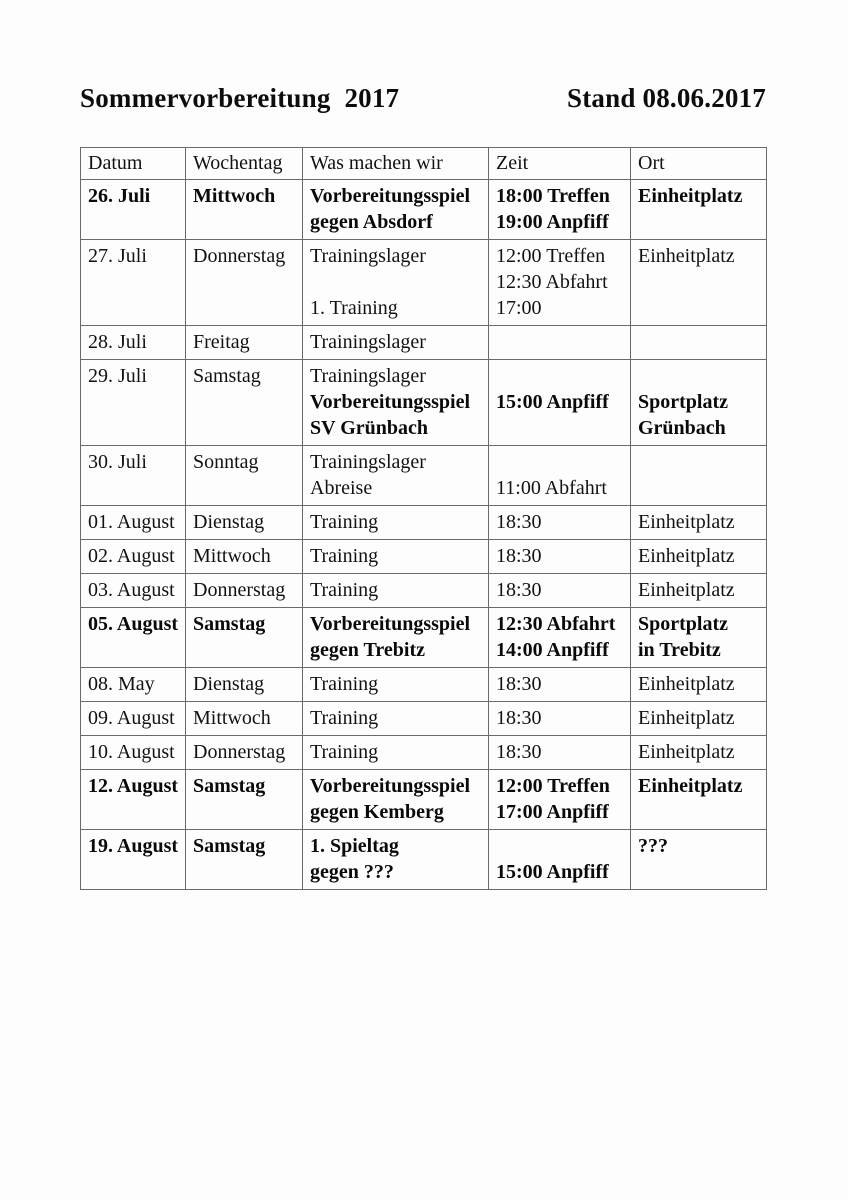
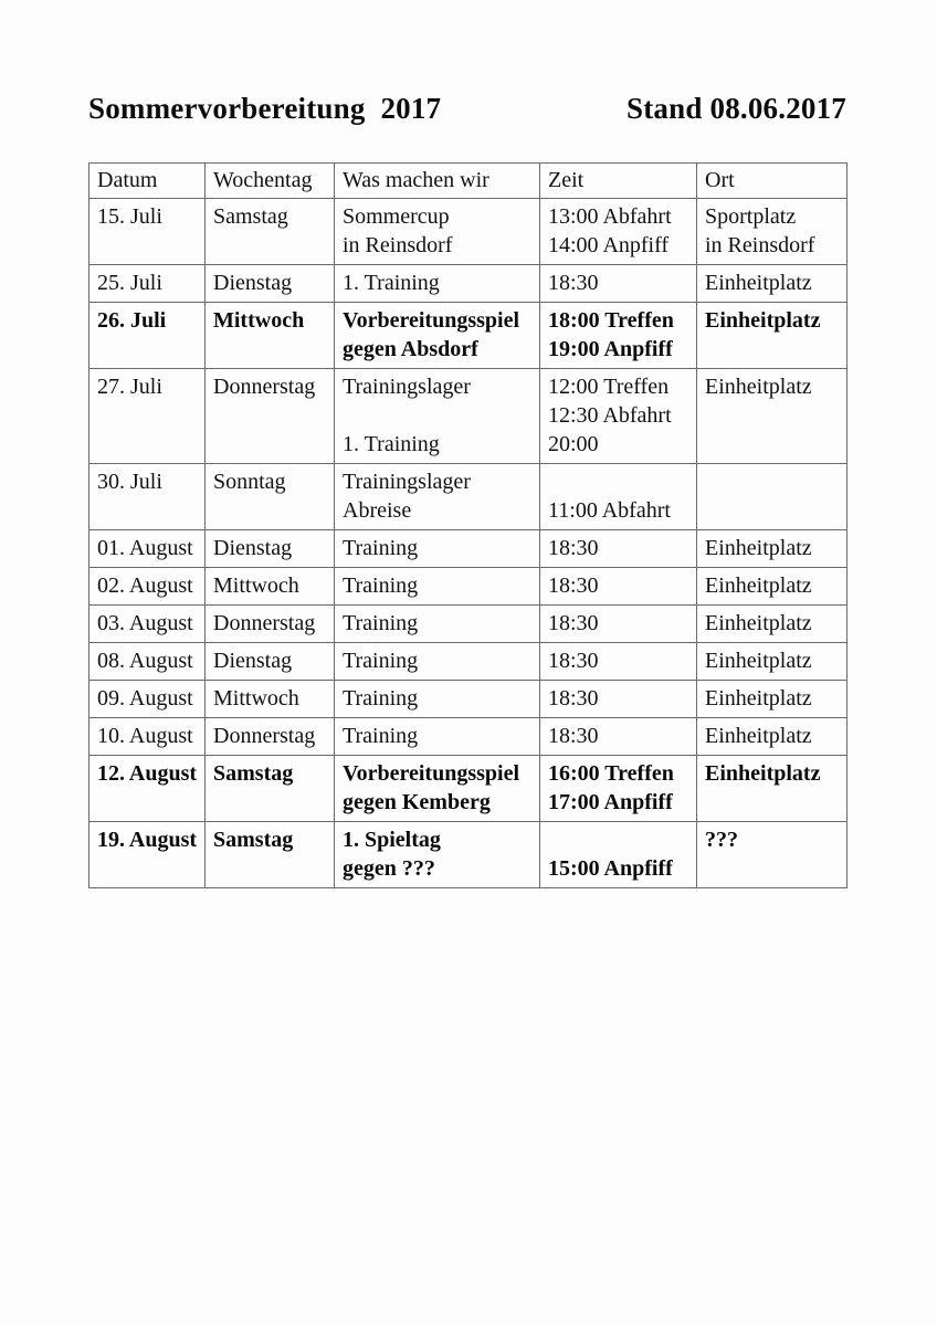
  Sommervorbereitung 2017
  Stand 08.06.2017
  Datum	Wochentag	Was machen wir	Zeit	Ort
+ 15. Juli	Samstag	Sommercupin Reinsdorf	13:00 Abfahrt14:00 Anpfiff	Sportplatzin Reinsdorf
+ 25. Juli	Dienstag	1. Training	18:30	Einheitplatz
  26. Juli	Mittwoch	Vorbereitungsspielgegen Absdorf	18:00 Treffen19:00 Anpfiff	Einheitplatz
- 27. Juli	Donnerstag	Trainingslager 1. Training	12:00 Treffen12:30 Abfahrt17:00	Einheitplatz
+ 27. Juli	Donnerstag	Trainingslager 1. Training	12:00 Treffen12:30 Abfahrt20:00	Einheitplatz
- 28. Juli	Freitag	Trainingslager
- 29. Juli	Samstag	TrainingslagerVorbereitungsspielSV Grünbach	15:00 Anpfiff	SportplatzGrünbach
  30. Juli	Sonntag	TrainingslagerAbreise	11:00 Abfahrt
  01. August	Dienstag	Training	18:30	Einheitplatz
  02. August	Mittwoch	Training	18:30	Einheitplatz
  03. August	Donnerstag	Training	18:30	Einheitplatz
- 05. August	Samstag	Vorbereitungsspielgegen Trebitz	12:30 Abfahrt14:00 Anpfiff	Sportplatzin Trebitz
- 08. May	Dienstag	Training	18:30	Einheitplatz
+ 08. August	Dienstag	Training	18:30	Einheitplatz
  09. August	Mittwoch	Training	18:30	Einheitplatz
  10. August	Donnerstag	Training	18:30	Einheitplatz
- 12. August	Samstag	Vorbereitungsspielgegen Kemberg	12:00 Treffen17:00 Anpfiff	Einheitplatz
+ 12. August	Samstag	Vorbereitungsspielgegen Kemberg	16:00 Treffen17:00 Anpfiff	Einheitplatz
  19. August	Samstag	1. Spieltaggegen ???	15:00 Anpfiff	???
